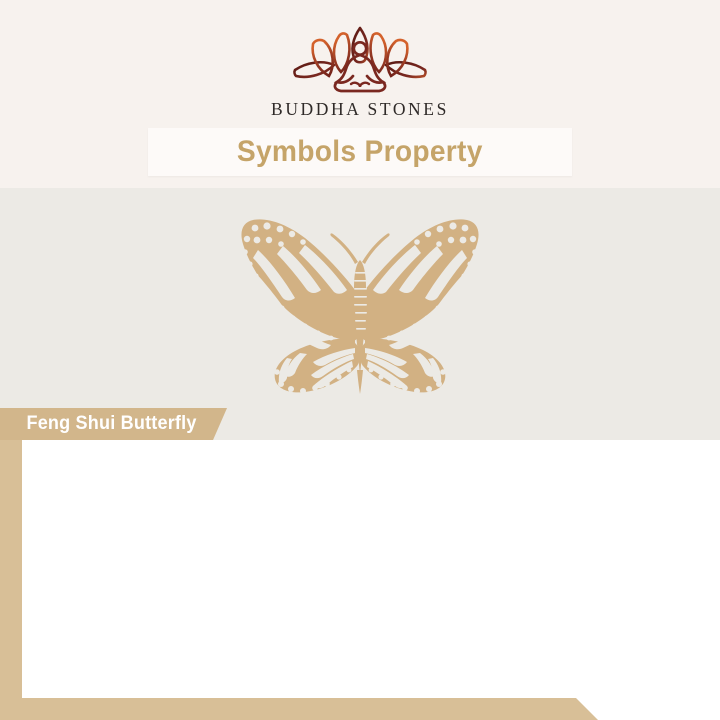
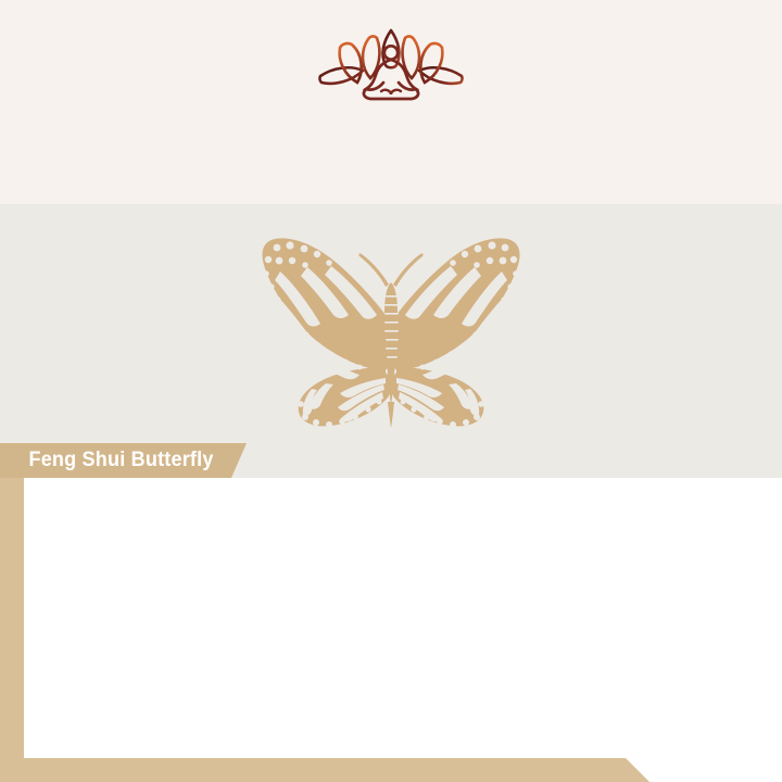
- BUDDHA STONES
- Symbols Property
  Feng Shui Butterfly
